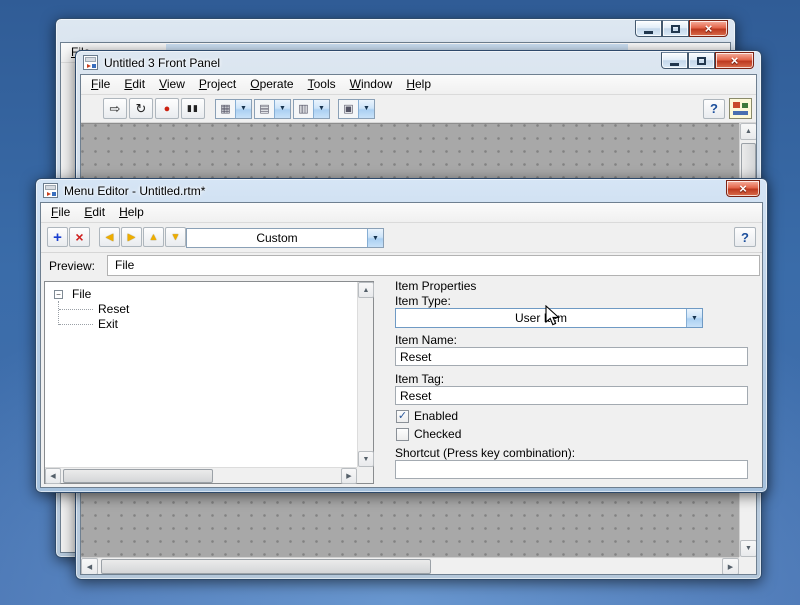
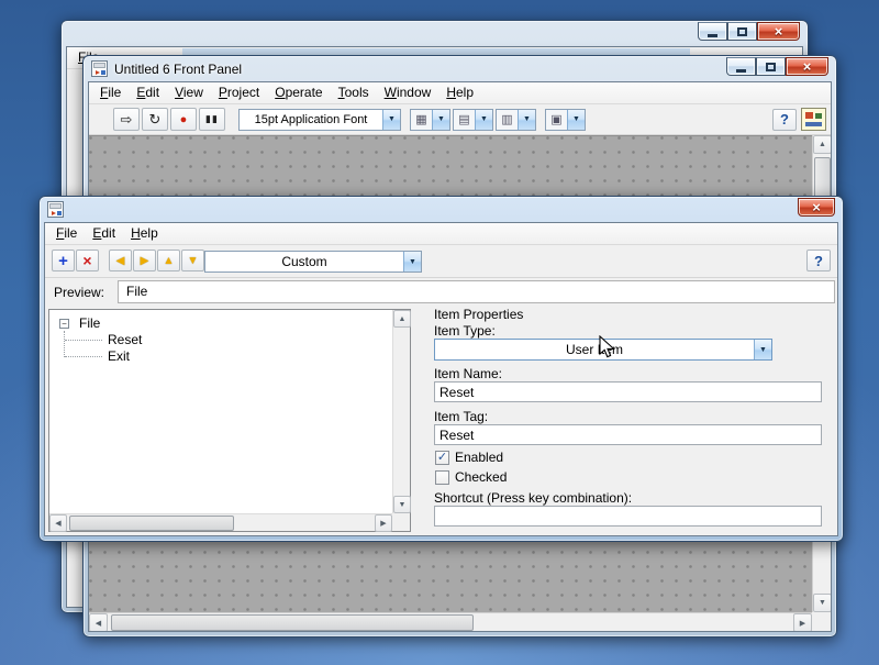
  ×
- Untitled 3 Front Panel
+ Untitled 6 Front Panel
  ×
  File
  Edit
  View
  Project
  Operate
  Tools
  Window
  Help
  ⇨
  ↻
  ●
  ▮▮
+ 15pt Application Font
  ▦
  ▤
  ▥
  ▣
  ?
- Menu Editor - Untitled.rtm*
  ×
  File
  Edit
  Help
  +
  ×
  ◀
  ▶
  ▲
  ▼
  Custom
  ?
  Preview:
  File
  −
  File
  Reset
  Exit
  Item Properties
  Item Type:
  User Im
  Item Name:
  Reset
  Item Tag:
  Reset
  ✓
  Enabled
  Checked
  Shortcut (Press key combination):
